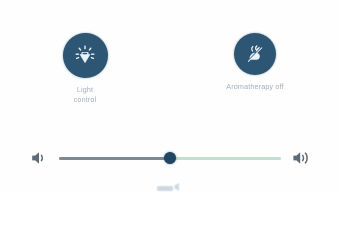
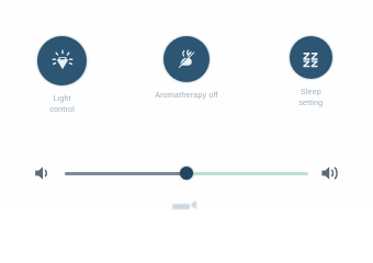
  Light
  control
  Aromatherapy off
+ Sleep
+ setting
